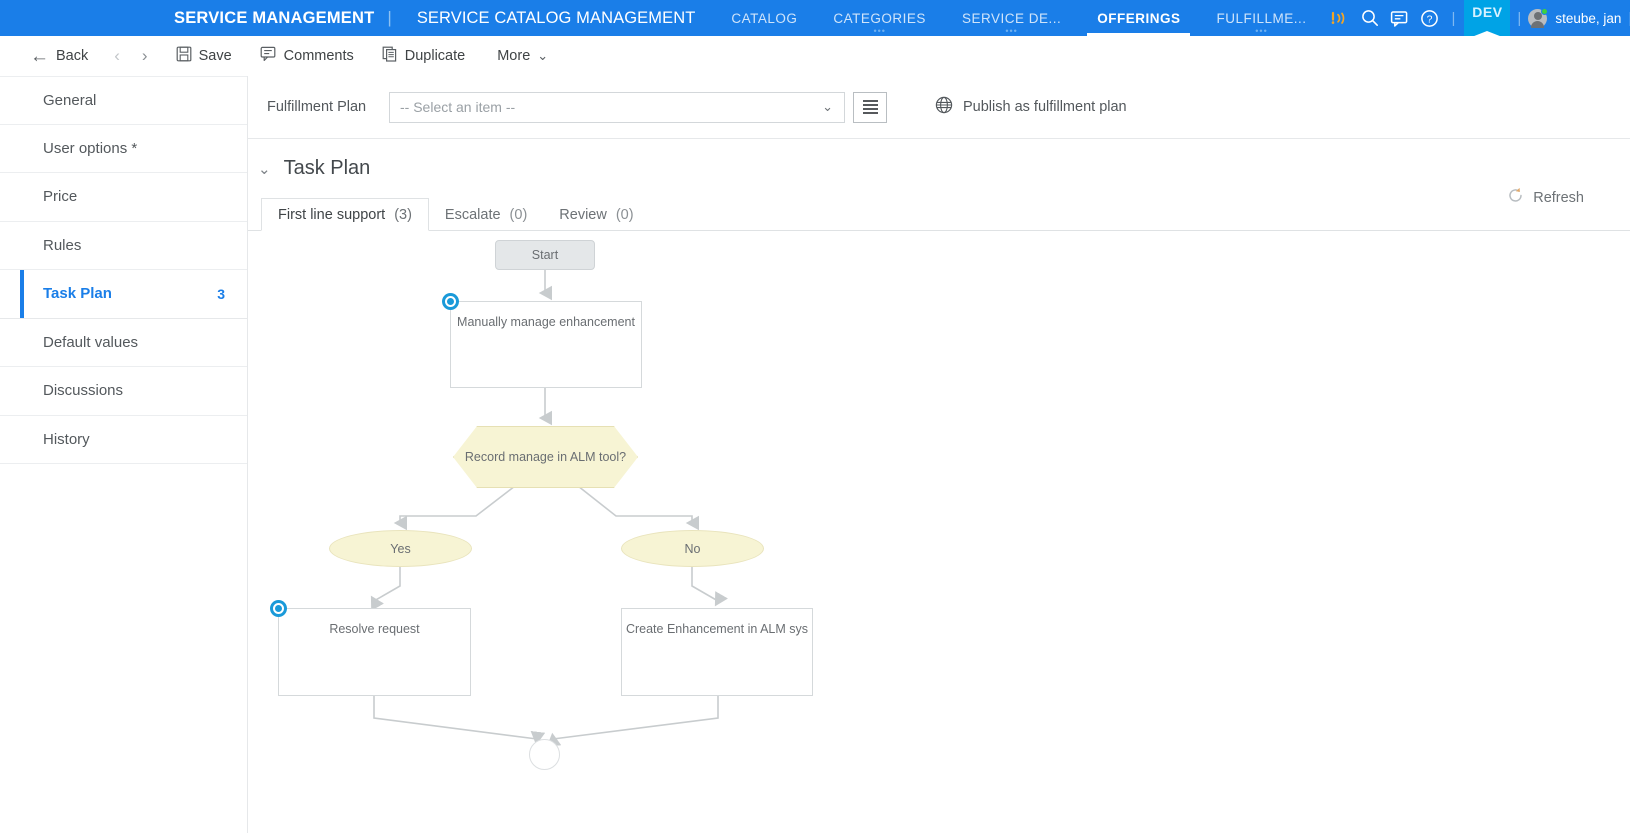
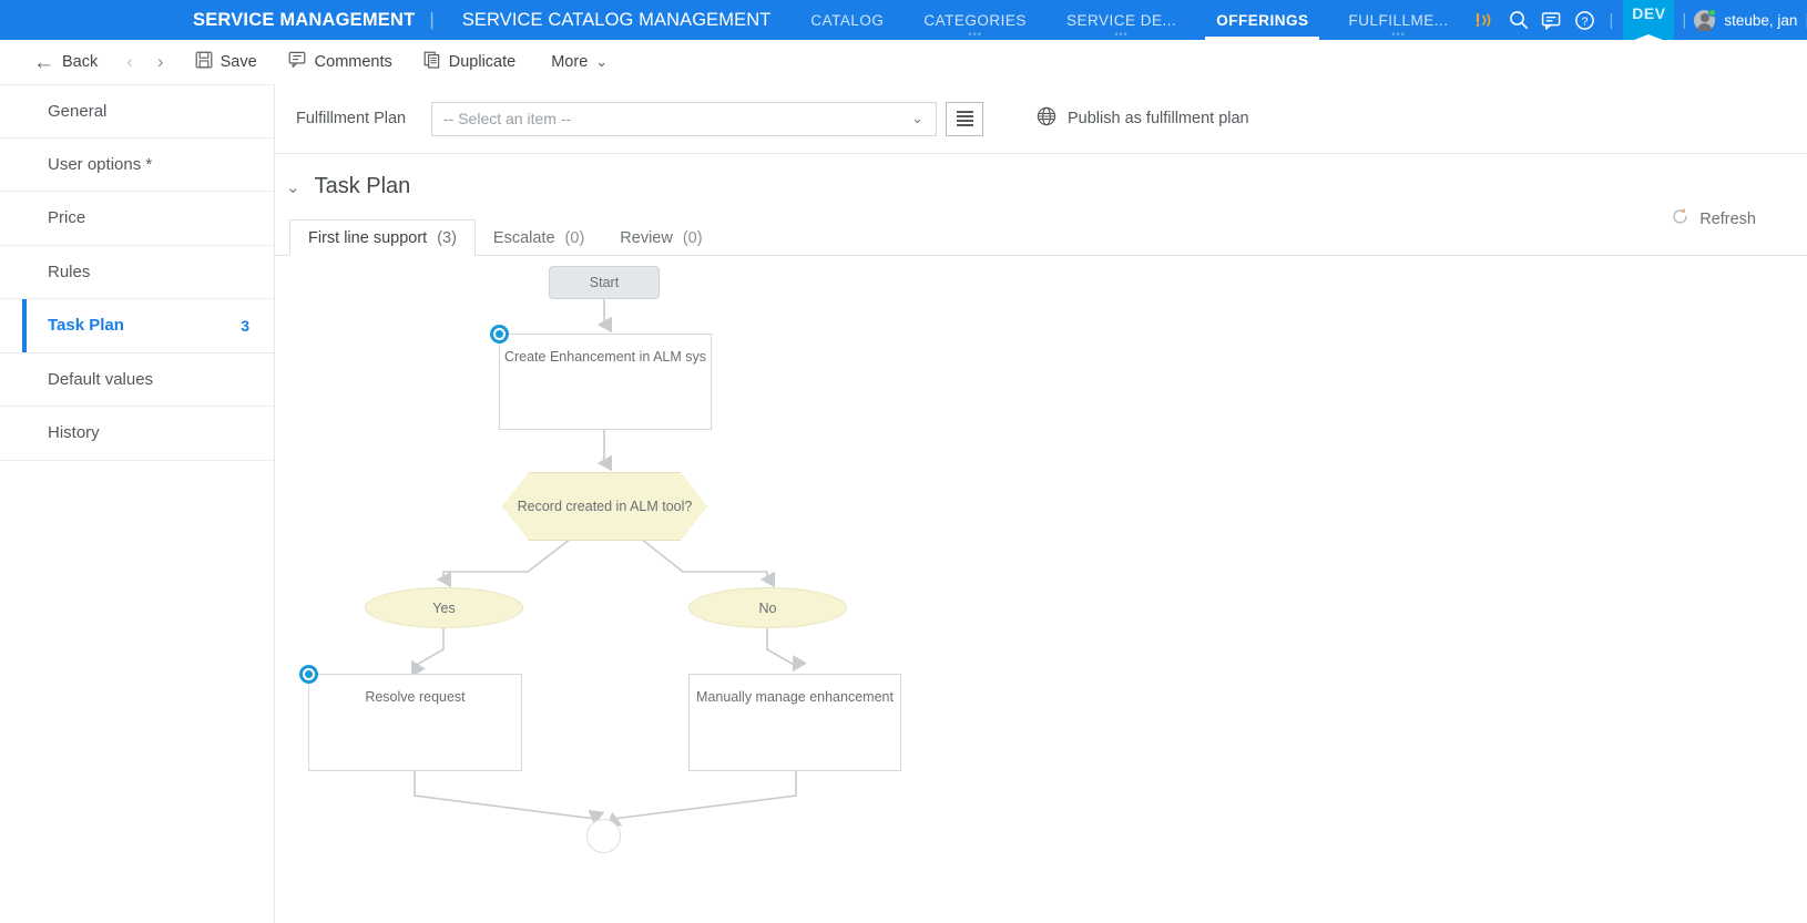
  SERVICE MANAGEMENT
  |
  SERVICE CATALOG MANAGEMENT
  CATALOG
  CATEGORIES
  •••
  SERVICE DE...
  •••
  OFFERINGS
  FULFILLME...
  •••
  ?
  |
  DEV
  |
  steube, jan
  ←
  Back
  ‹
  ›
  Save
  Comments
  Duplicate
  More
  ⌄
  General
  User options *
  Price
  Rules
  Task Plan
  3
  Default values
- Discussions
  History
  Fulfillment Plan
  -- Select an item --
  ⌄
  Publish as fulfillment plan
  ⌄
  Task Plan
  First line support
  (3)
  Escalate
  (0)
  Review
  (0)
  Refresh
  Start
- Manually manage enhancement
+ Create Enhancement in ALM sys
- Record manage in ALM tool?
+ Record created in ALM tool?
  Yes
  No
  Resolve request
- Create Enhancement in ALM sys
+ Manually manage enhancement
